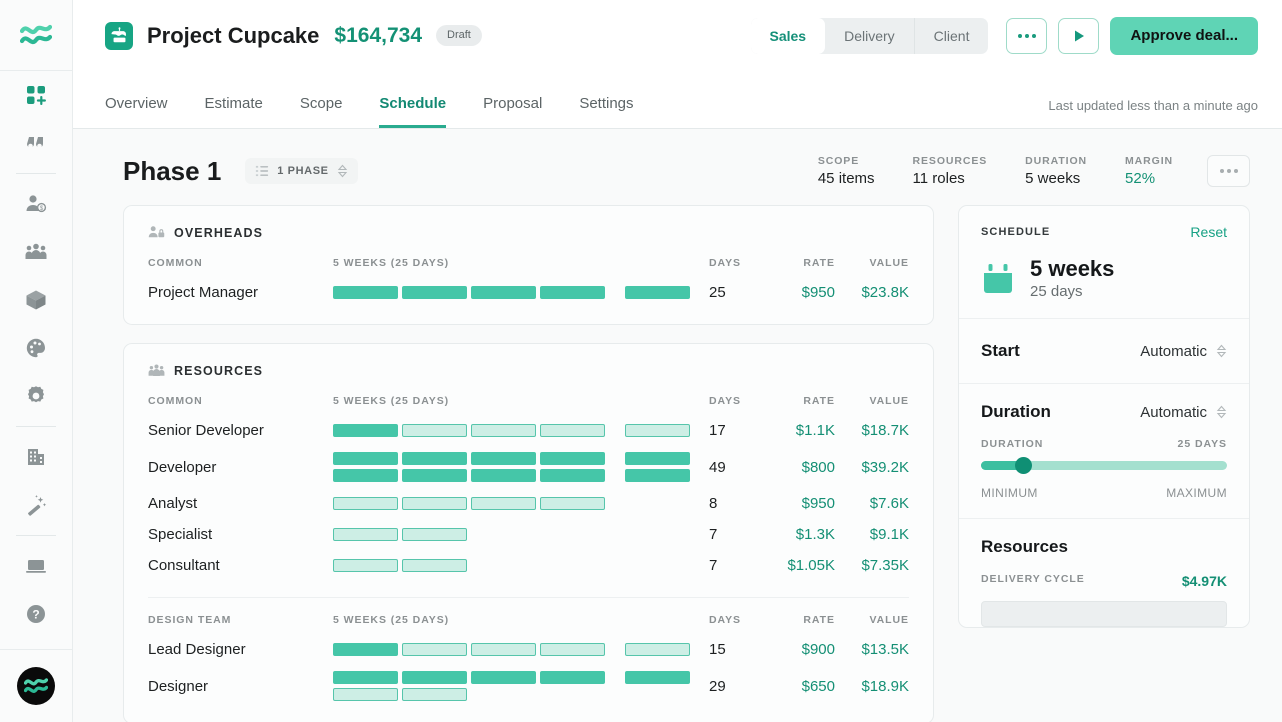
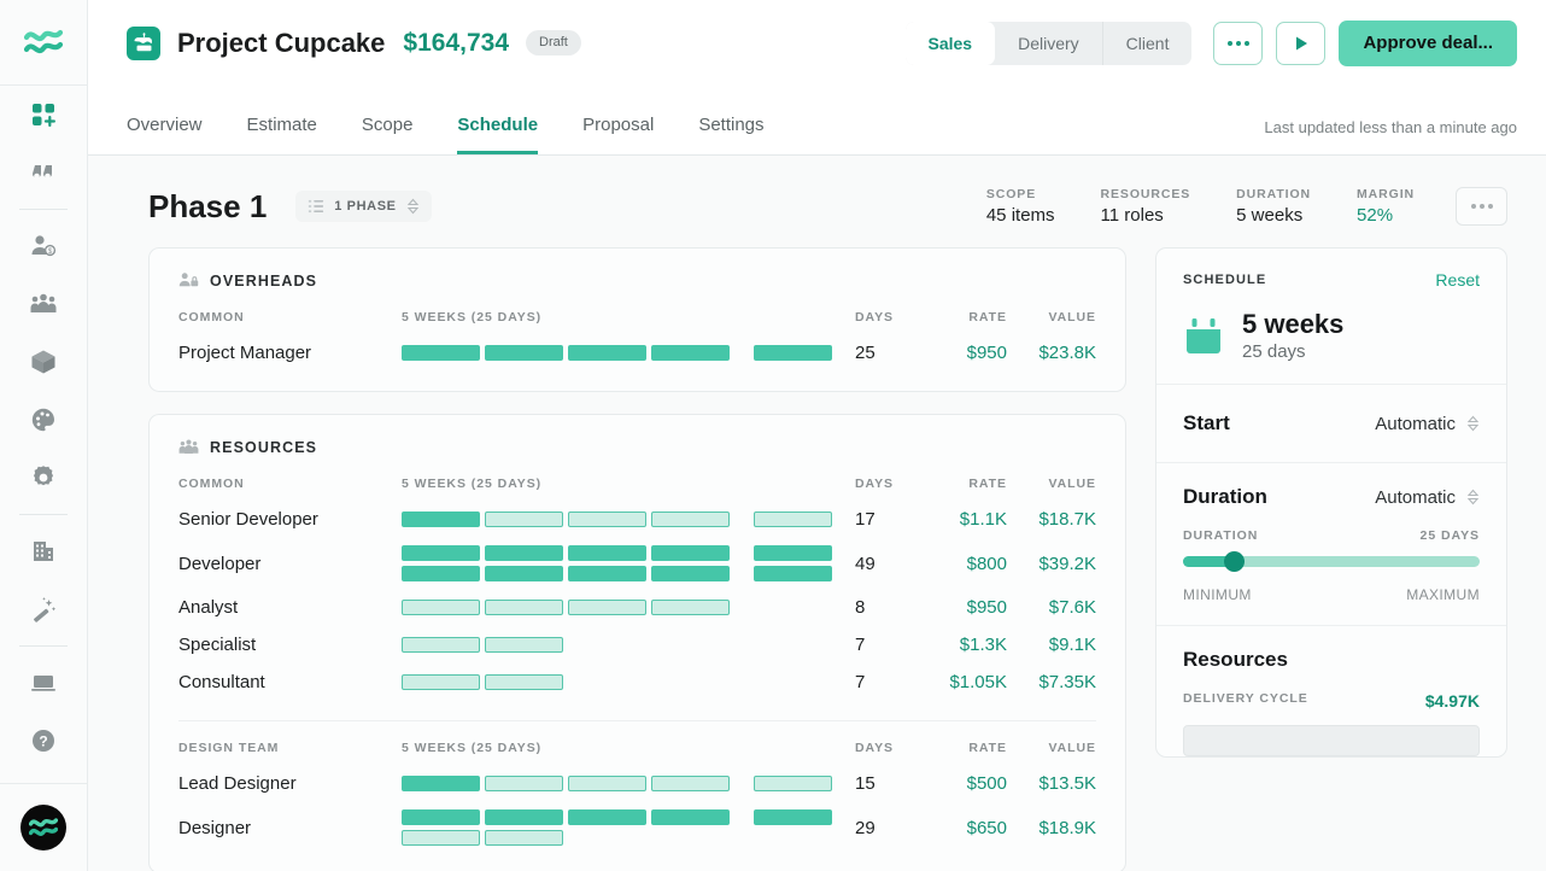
  ?
  Project Cupcake
  $164,734
  Draft
  Sales
  Delivery
  Client
  Approve deal...
  Overview
  Estimate
  Scope
  Schedule
  Proposal
  Settings
  Last updated less than a minute ago
  Phase 1
  1 PHASE
  SCOPE
  45 items
  RESOURCES
  11 roles
  DURATION
  5 weeks
  MARGIN
  52%
  OVERHEADS
  COMMON
  5 WEEKS (25 DAYS)
  DAYS
  RATE
  VALUE
  Project Manager
  25
  $950
  $23.8K
  RESOURCES
  COMMON
  5 WEEKS (25 DAYS)
  DAYS
  RATE
  VALUE
  Senior Developer
  17
  $1.1K
  $18.7K
  Developer
  49
  $800
  $39.2K
  Analyst
  8
  $950
  $7.6K
  Specialist
  7
  $1.3K
  $9.1K
  Consultant
  7
  $1.05K
  $7.35K
  DESIGN TEAM
  5 WEEKS (25 DAYS)
  DAYS
  RATE
  VALUE
  Lead Designer
  15
- $900
+ $500
  $13.5K
  Designer
  29
  $650
  $18.9K
  SCHEDULE
  Reset
  5 weeks
  25 days
  Start
  Automatic
  Duration
  Automatic
  DURATION
  25 DAYS
  MINIMUM
  MAXIMUM
  Resources
  DELIVERY CYCLE
  $4.97K
